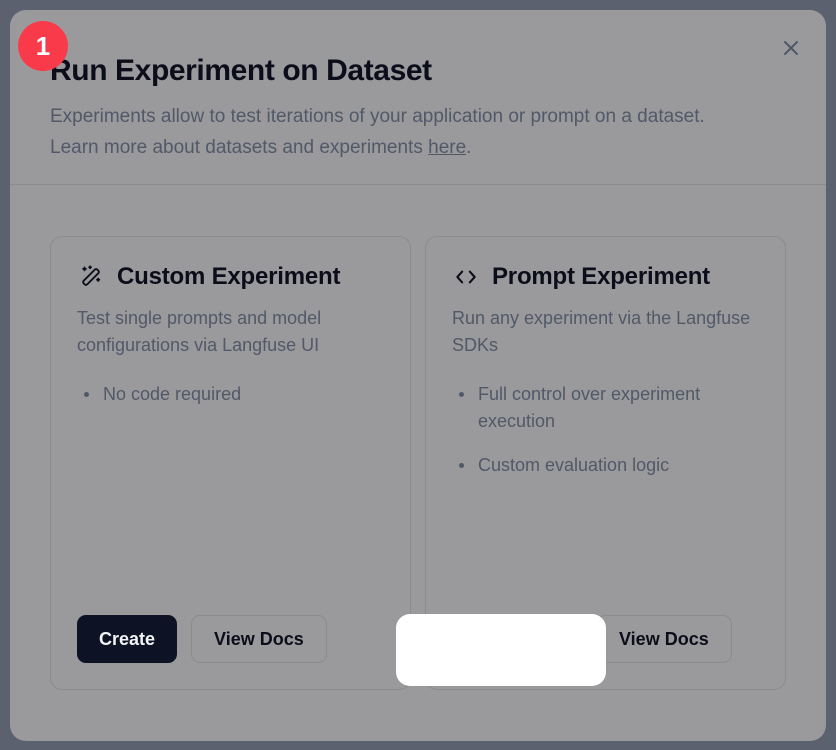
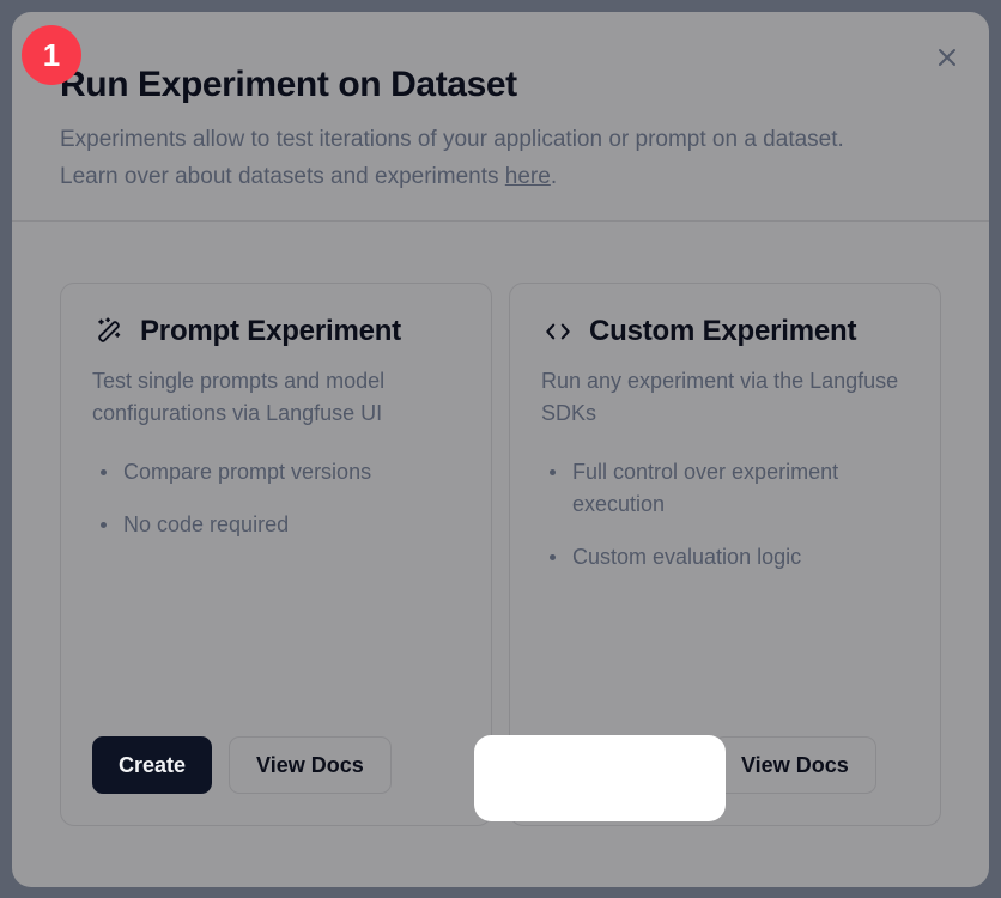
  Run Experiment on Dataset
- Experiments allow to test iterations of your application or prompt on a dataset. Learn more about datasets and experiments here.
+ Experiments allow to test iterations of your application or prompt on a dataset. Learn over about datasets and experiments here.
- Custom Experiment
+ Prompt Experiment
  Test single prompts and model configurations via Langfuse UI
+ Compare prompt versions
  No code required
  Create
  View Docs
- Prompt Experiment
+ Custom Experiment
  Run any experiment via the Langfuse SDKs
  Full control over experiment execution
  Custom evaluation logic
  View Docs
  1
